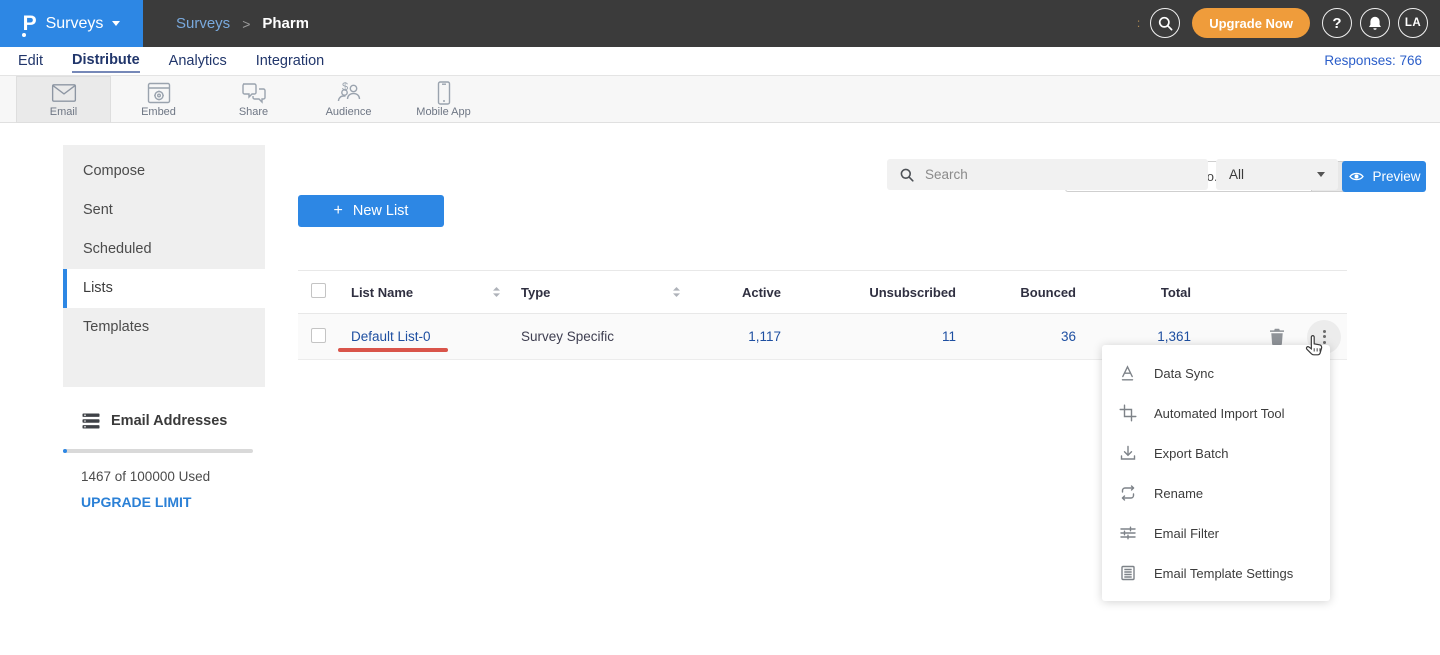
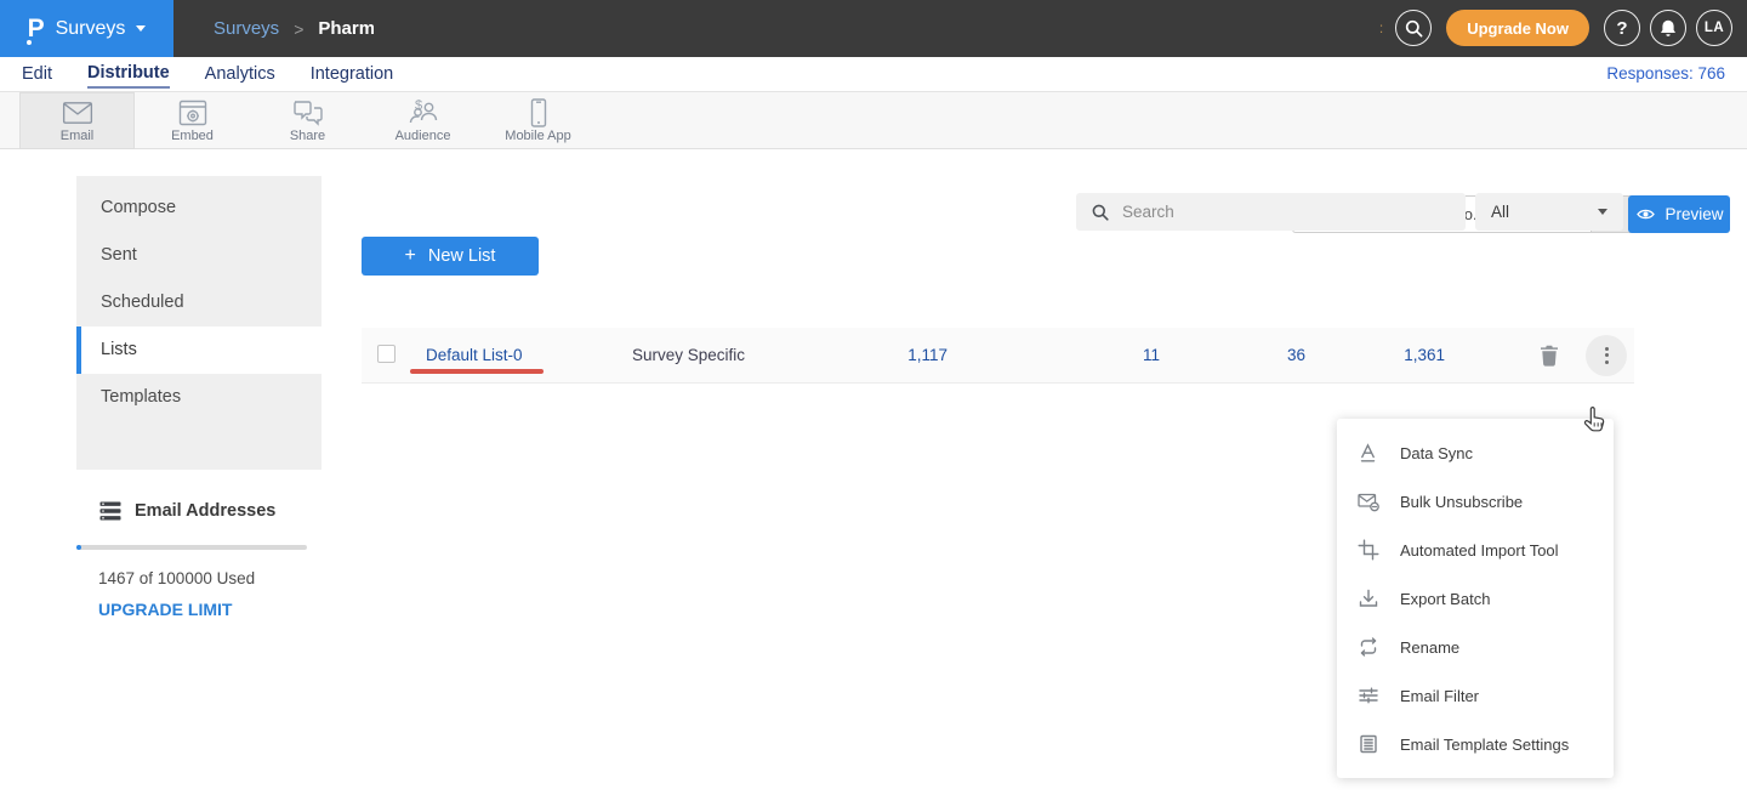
  P
  Surveys
  Surveys
  >
  Pharm
  :
  Upgrade Now
  ?
  LA
  Edit
  Distribute
  Analytics
  Integration
  Responses: 766
  Email
  Embed
  Share
  $
  Audience
  Mobile App
  Preview
  Compose
  Sent
  Scheduled
  Lists
  Templates
  Email Addresses
  1467 of 100000 Used
  UPGRADE LIMIT
  +
  New List
  Search
  All
- List Name
- Type
- Active
- Unsubscribed
- Bounced
- Total
  Default List-0
  Survey Specific
  1,117
  11
  36
  1,361
  Data Sync
+ Bulk Unsubscribe
  Automated Import Tool
  Export Batch
  Rename
  Email Filter
  Email Template Settings
